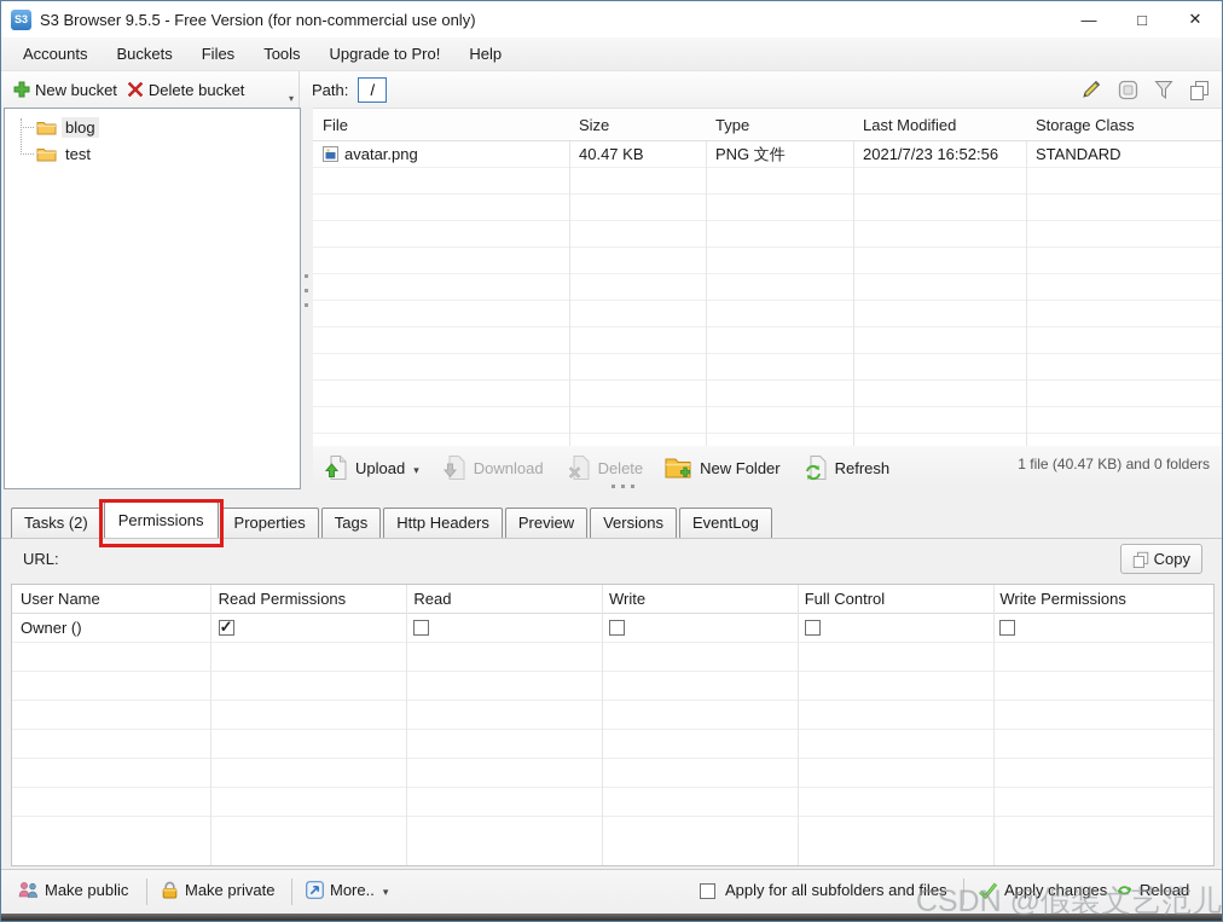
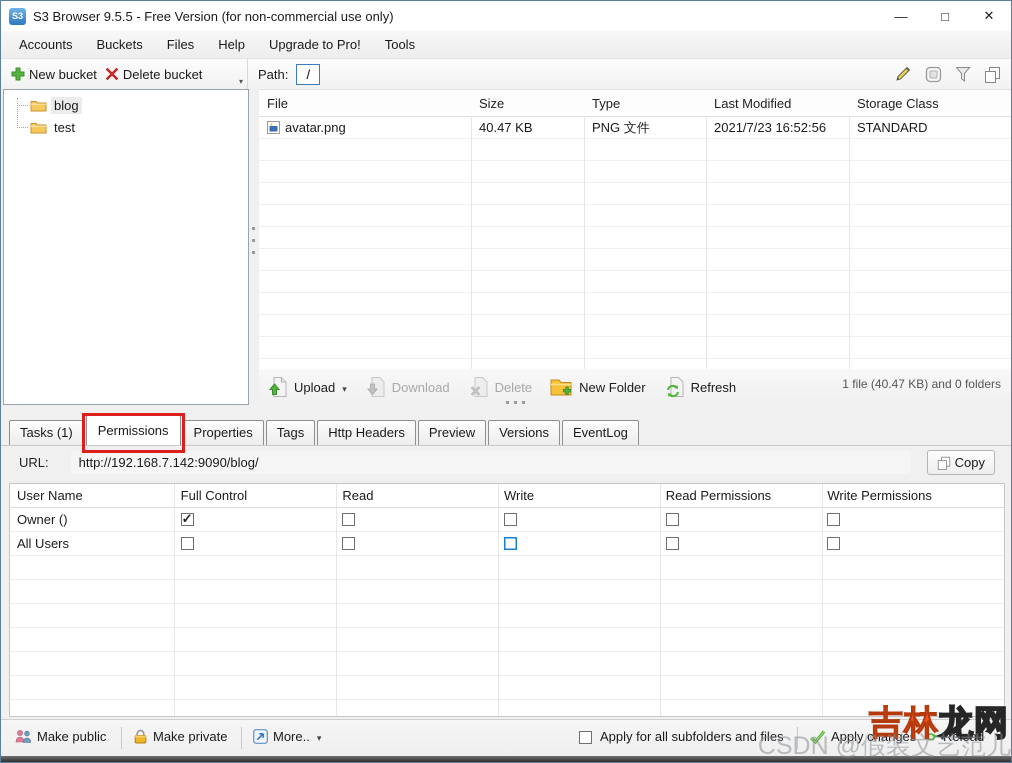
  S3
  S3 Browser 9.5.5 - Free Version (for non-commercial use only)
  —
  □
  ✕
  Accounts
  Buckets
  Files
- Tools
+ Help
  Upgrade to Pro!
- Help
+ Tools
  New bucket
  Delete bucket
  ▾
  Path:
  /
  blog
  test
  File
  Size
  Type
  Last Modified
  Storage Class
  avatar.png
  40.47 KB
  PNG 文件
  2021/7/23 16:52:56
  STANDARD
  Upload
  Download
  Delete
  New Folder
  Refresh
  1 file (40.47 KB) and 0 folders
- Tasks (2)
+ Tasks (1)
  Permissions
  Properties
  Tags
  Http Headers
  Preview
  Versions
  EventLog
  URL:
+ http://192.168.7.142:9090/blog/
  Copy
  User Name
- Read Permissions
+ Full Control
  Read
  Write
- Full Control
+ Read Permissions
  Write Permissions
  Owner ()
+ All Users
  Make public
  Make private
  More..
  Apply for all subfolders and files
  Apply changes
  Reload
+ 吉林龙网
  CSDN @假装文艺范儿
